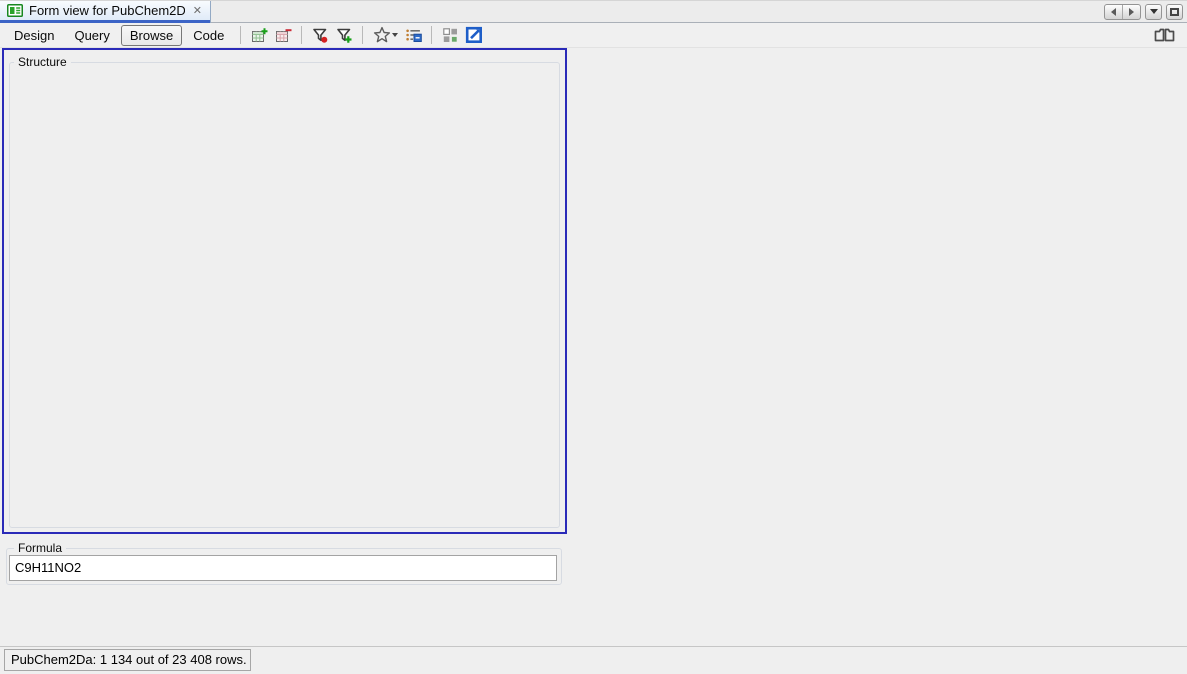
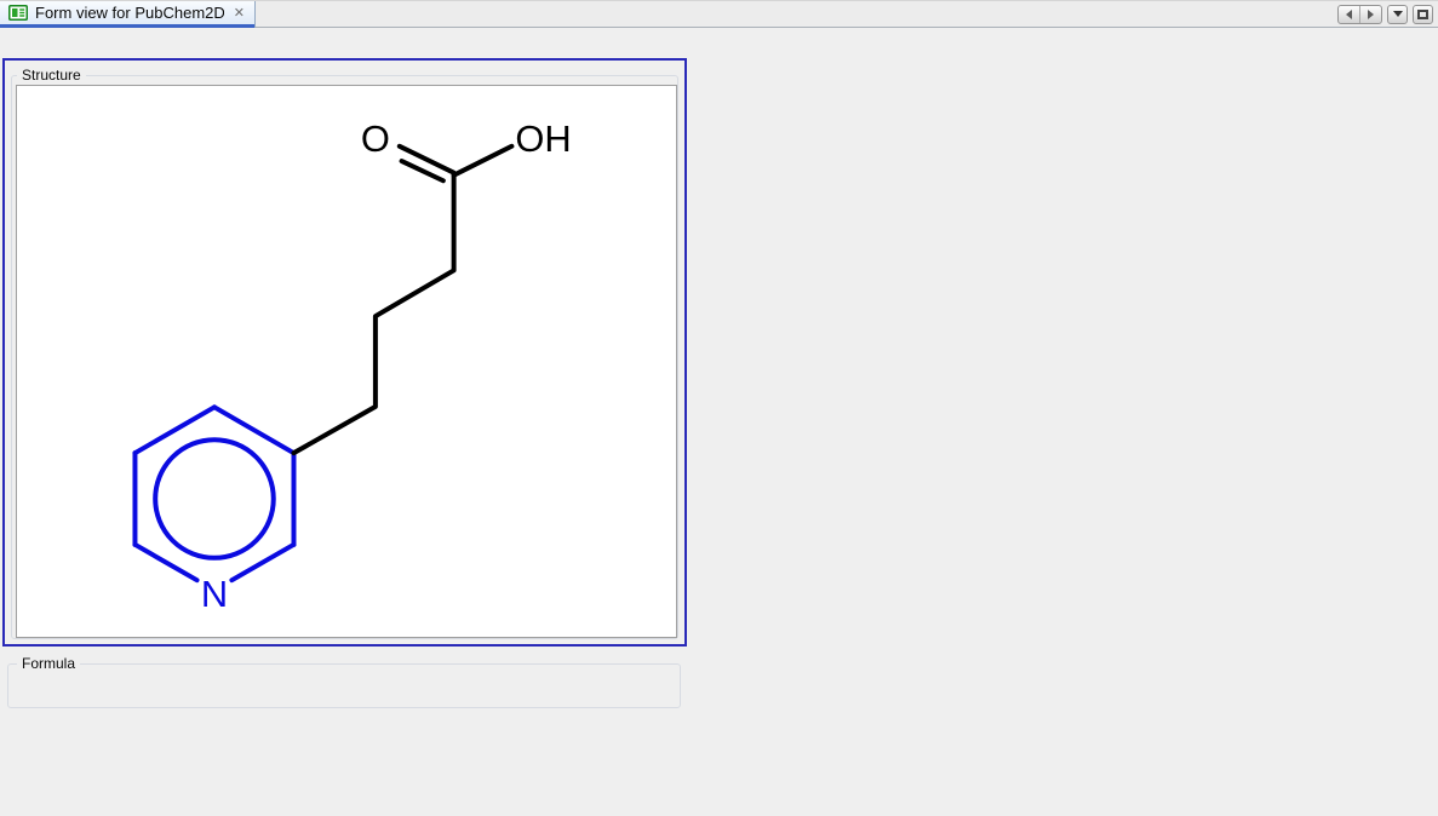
  Form view for PubChem2D
  ✕
- Design
- Query
- Browse
- Code
  Structure
+ O
+ OH
+ N
  Formula
- C9H11NO2
- PubChem2Da: 1 134 out of 23 408 rows.
